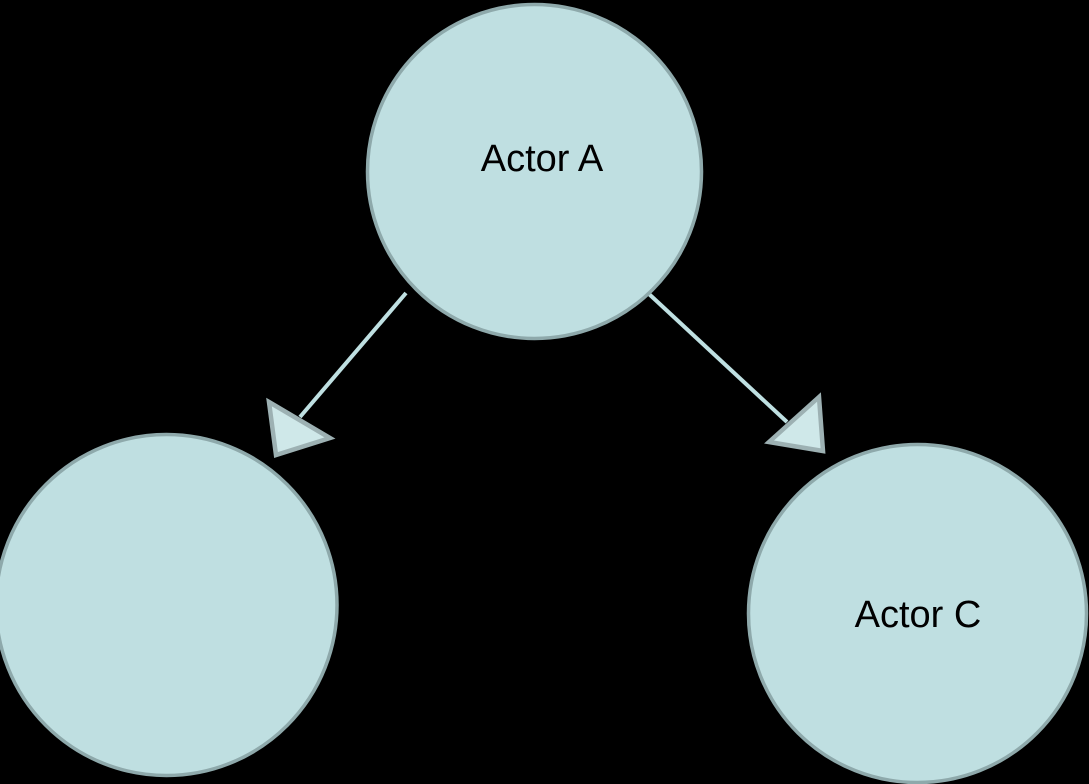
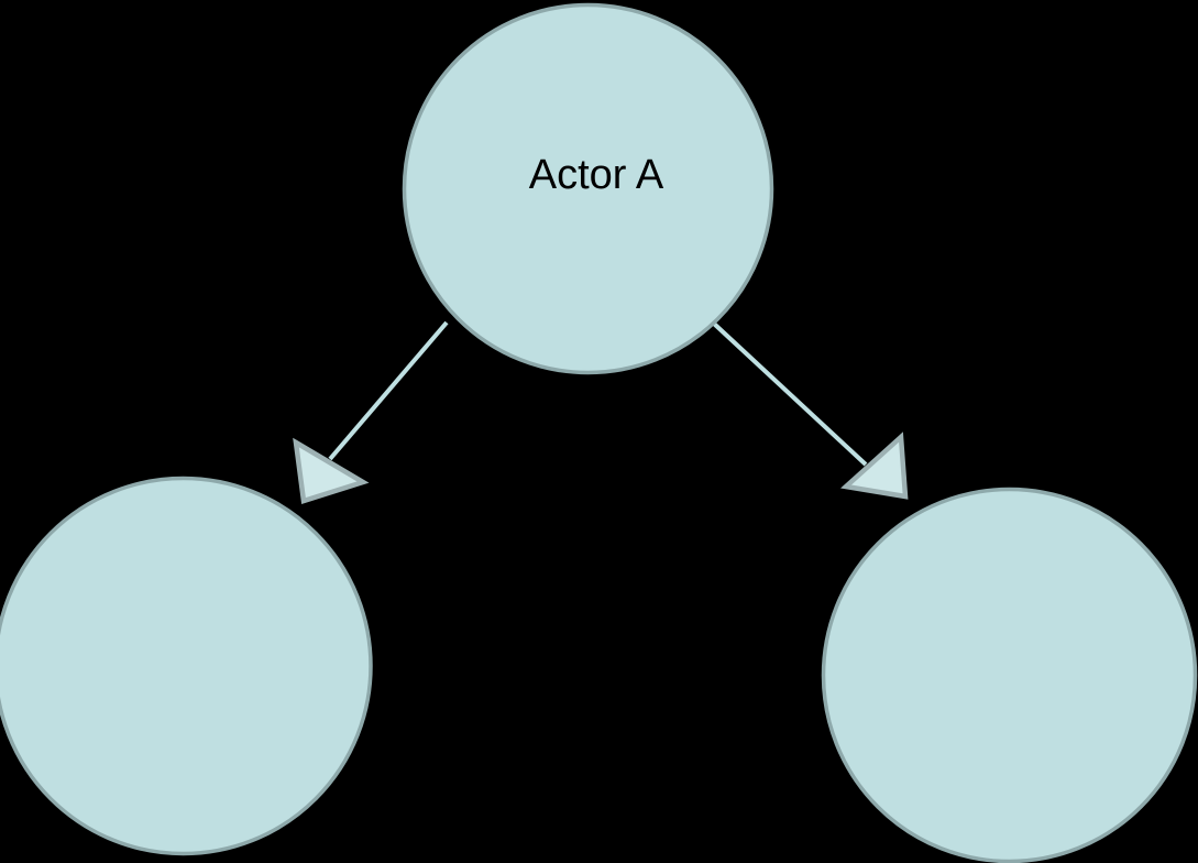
  Actor A
- Actor C
